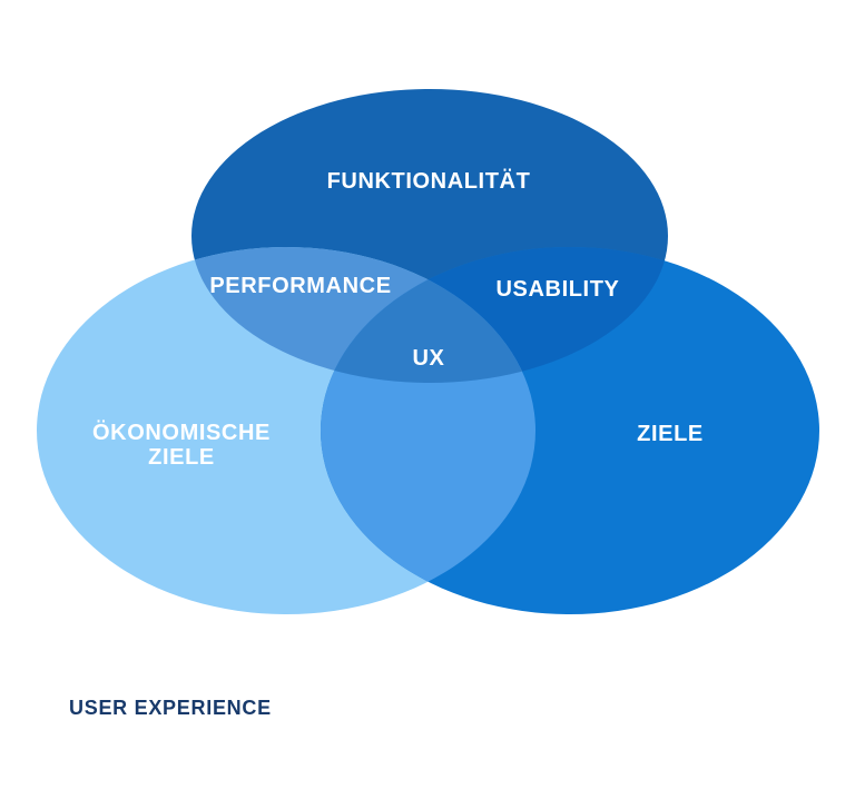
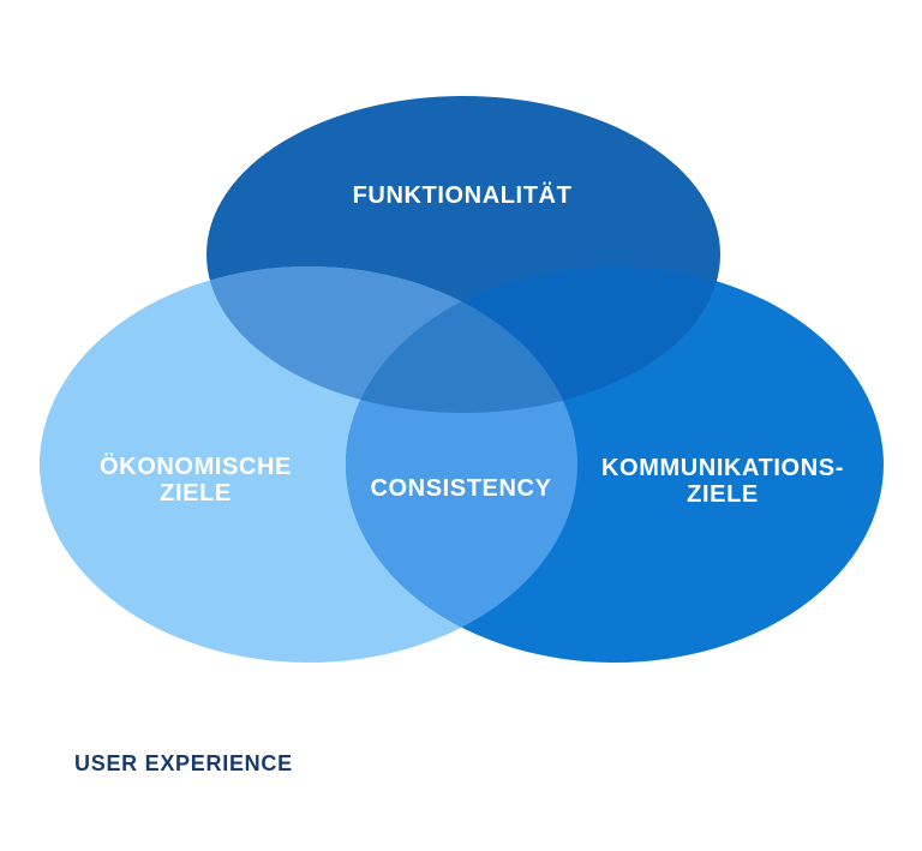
  FUNKTIONALITÄT
- PERFORMANCE
- USABILITY
- UX
  ÖKONOMISCHE
  ZIELE
+ CONSISTENCY
+ KOMMUNIKATIONS-
  ZIELE
  USER EXPERIENCE
